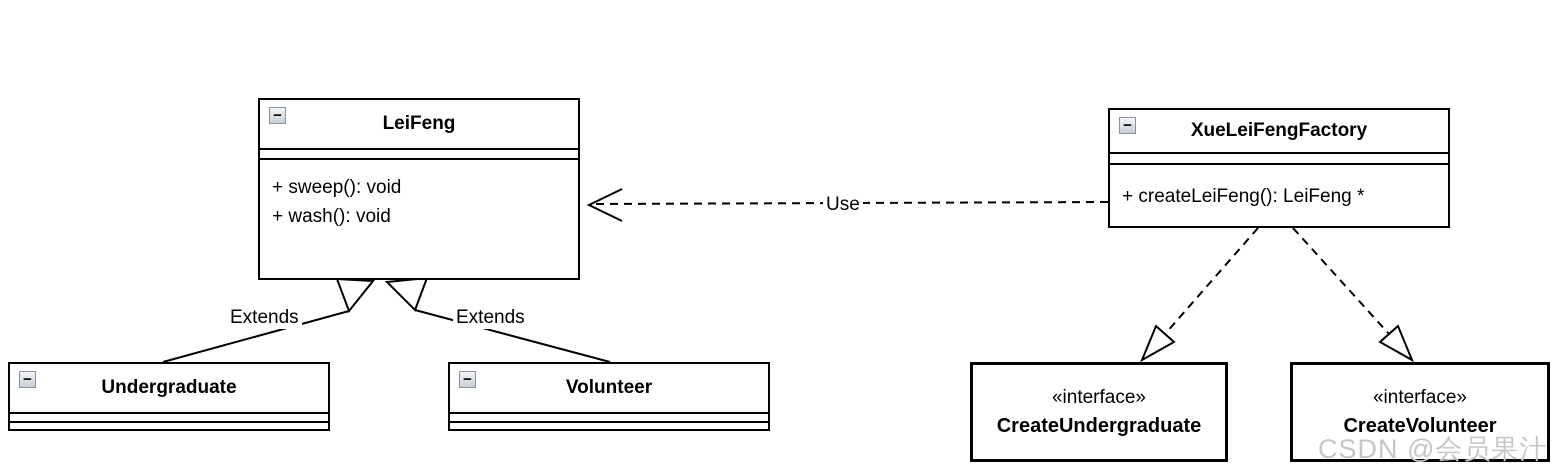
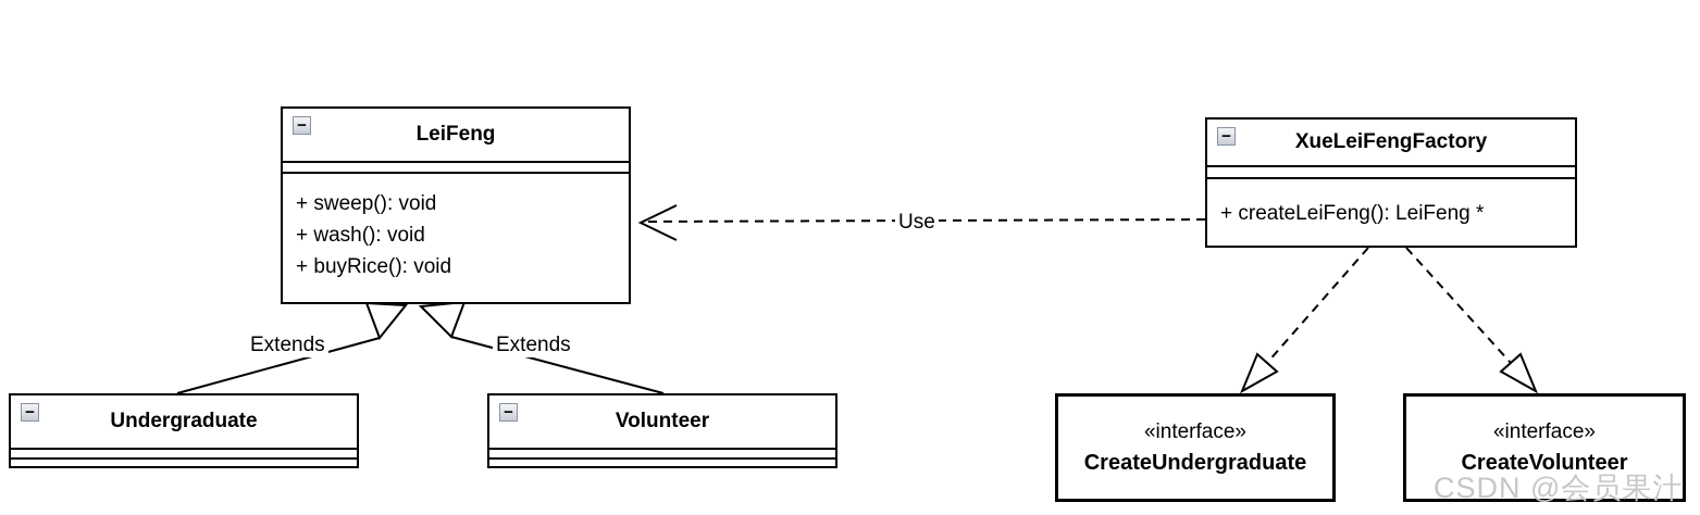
  −
  LeiFeng
  + sweep(): void
  + wash(): void
+ + buyRice(): void
  −
  XueLeiFengFactory
  + createLeiFeng(): LeiFeng *
  −
  Undergraduate
  −
  Volunteer
  «interface»
  CreateUndergraduate
  «interface»
  CreateVolunteer
  Use
  Extends
  Extends
  CSDN @会员果汁
